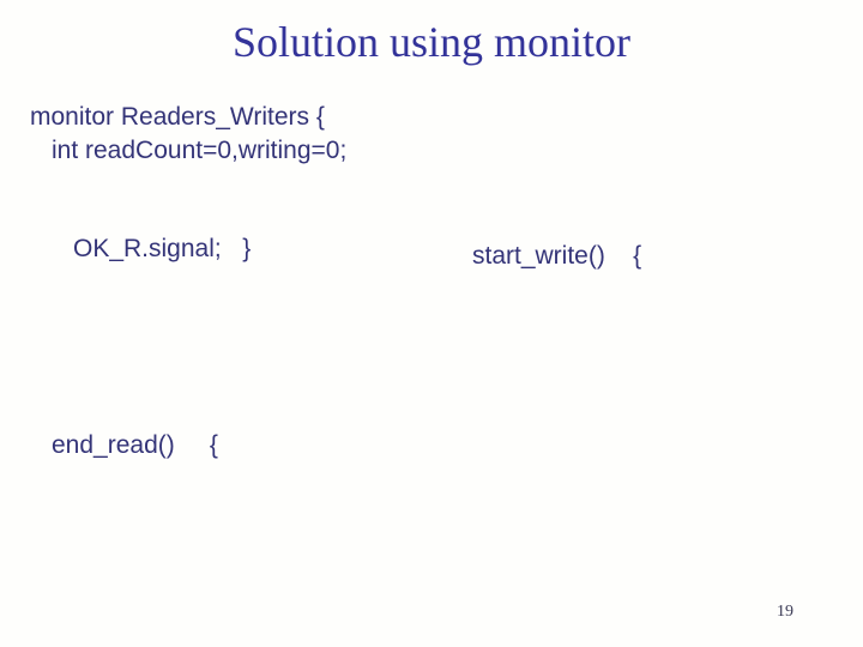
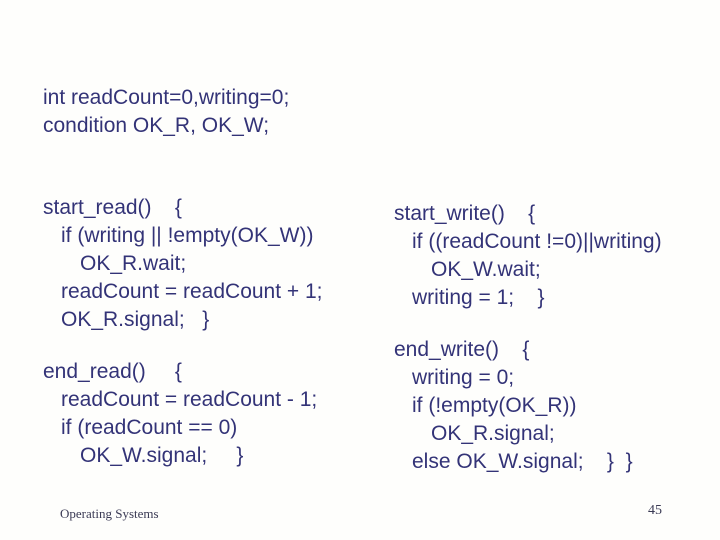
- Solution using monitor
- monitor Readers_Writers {
  int readCount=0,writing=0;
+ condition OK_R, OK_W;
+ start_read() {
+ if (writing || !empty(OK_W))
+ OK_R.wait;
+ readCount = readCount + 1;
  OK_R.signal; }
  end_read() {
+ readCount = readCount - 1;
+ if (readCount == 0)
+ OK_W.signal; }
  start_write() {
+ if ((readCount !=0)||writing)
+ OK_W.wait;
+ writing = 1; }
+ end_write() {
+ writing = 0;
+ if (!empty(OK_R))
+ OK_R.signal;
+ else OK_W.signal; } }
+ Operating Systems
- 19
+ 45
